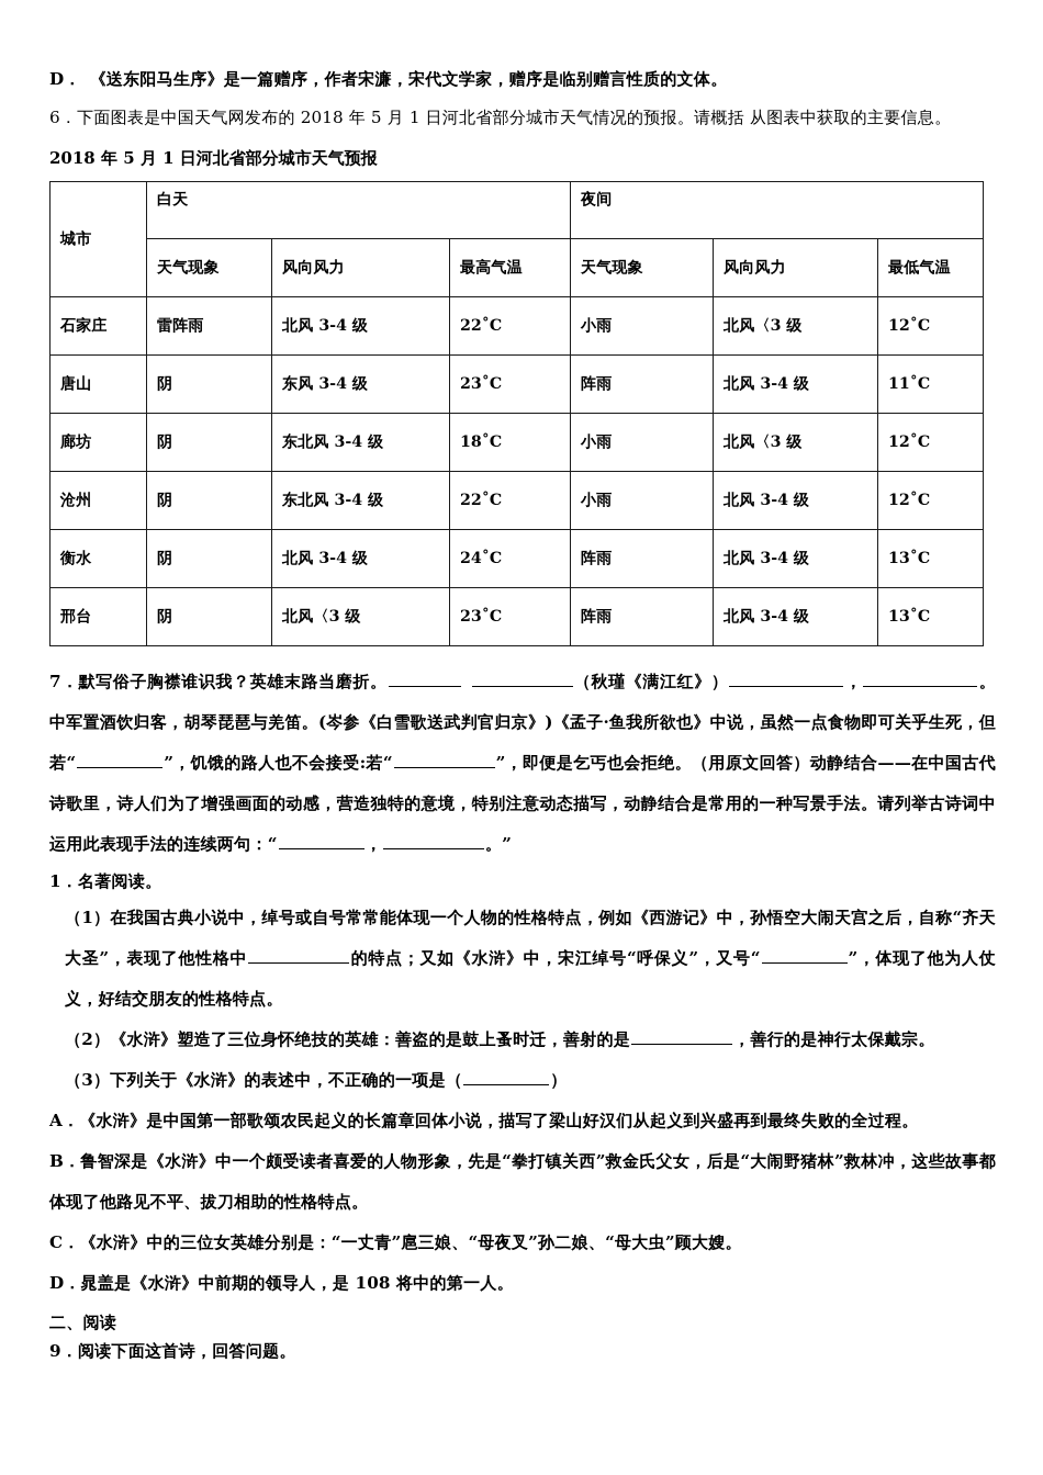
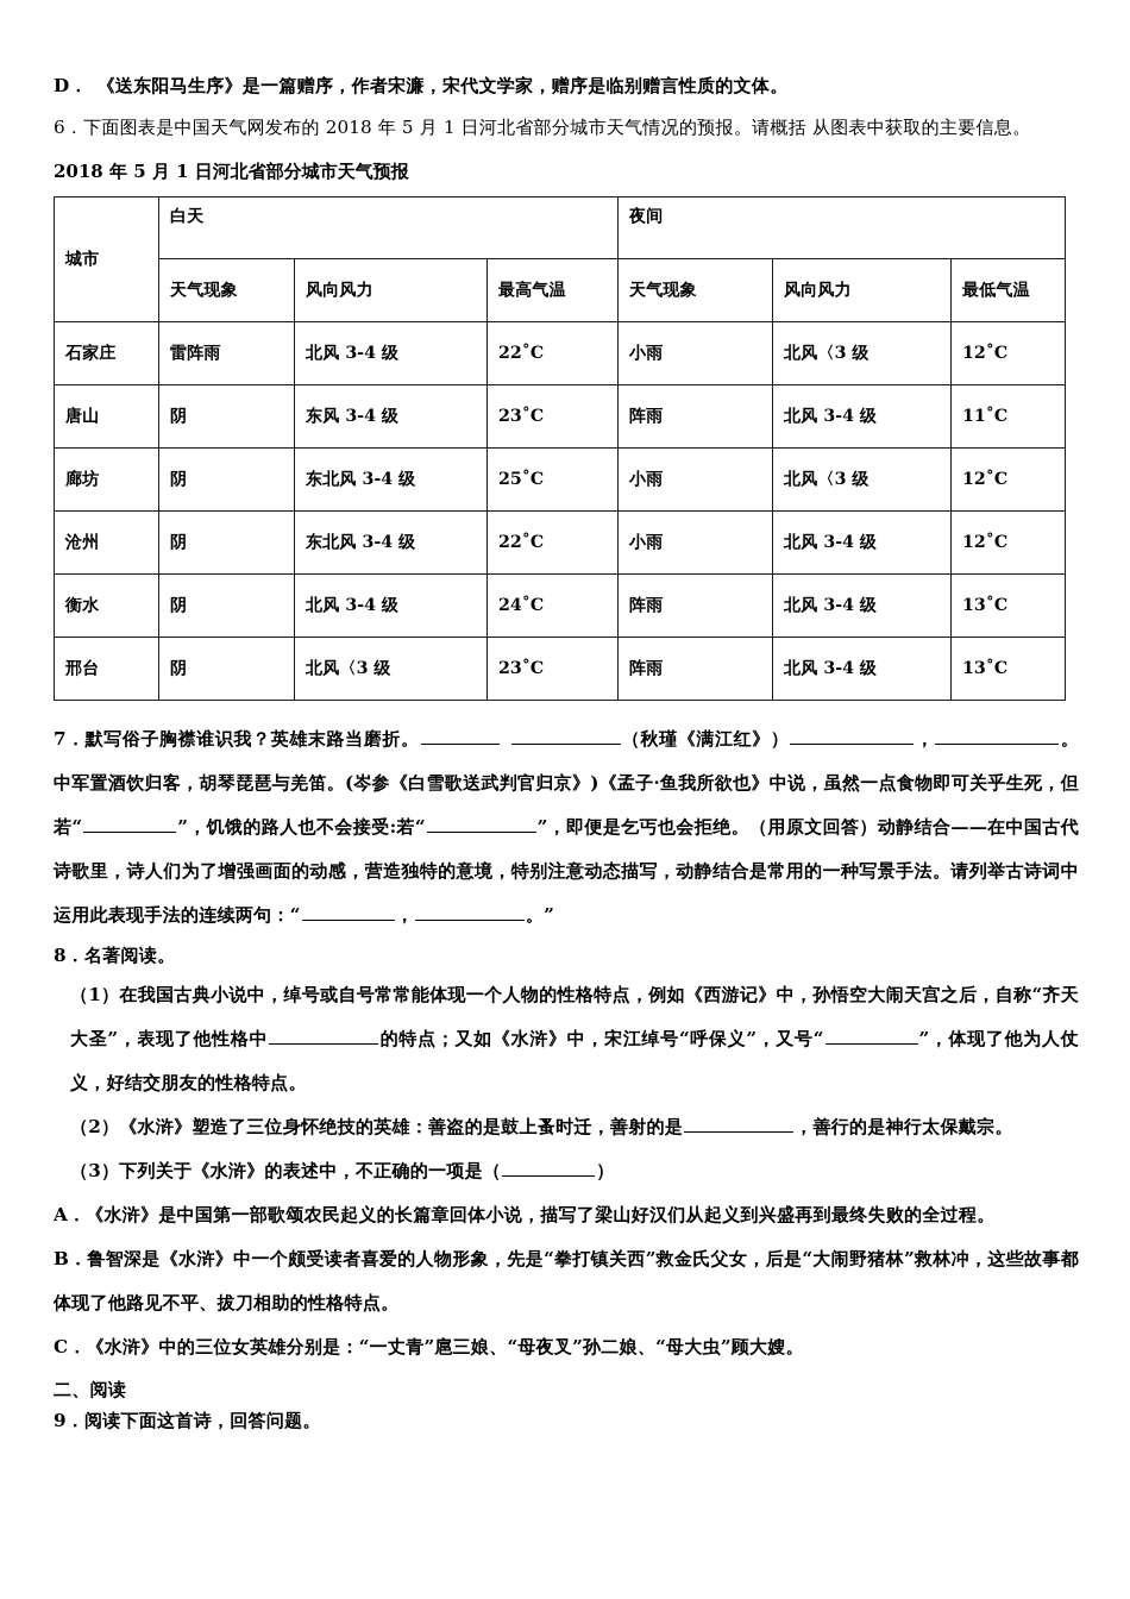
  D． 《送东阳马生序》是一篇赠序，作者宋濂，宋代文学家，赠序是临别赠言性质的文体。
  6．下面图表是中国天气网发布的 2018 年 5 月 1 日河北省部分城市天气情况的预报。请概括 从图表中获取的主要信息。
  2018 年 5 月 1 日河北省部分城市天气预报
  城市	白天	夜间
  天气现象	风向风力	最高气温	天气现象	风向风力	最低气温
  石家庄	雷阵雨	北风 3-4 级	22˚C	小雨	北风〈3 级	12˚C
  唐山	阴	东风 3-4 级	23˚C	阵雨	北风 3-4 级	11˚C
- 廊坊	阴	东北风 3-4 级	18˚C	小雨	北风〈3 级	12˚C
+ 廊坊	阴	东北风 3-4 级	25˚C	小雨	北风〈3 级	12˚C
  沧州	阴	东北风 3-4 级	22˚C	小雨	北风 3-4 级	12˚C
  衡水	阴	北风 3-4 级	24˚C	阵雨	北风 3-4 级	13˚C
  邢台	阴	北风〈3 级	23˚C	阵雨	北风 3-4 级	13˚C
  7．默写俗子胸襟谁识我？英雄末路当磨折。 （秋瑾《满江红》） ， 。中军置酒饮归客，胡琴琵琶与羌笛。(岑参《白雪歌送武判官归京》)《孟子·鱼我所欲也》中说，虽然一点食物即可关乎生死，但若“ ”，饥饿的路人也不会接受:若“ ”，即便是乞丐也会拒绝。（用原文回答）动静结合——在中国古代诗歌里，诗人们为了增强画面的动感，营造独特的意境，特别注意动态描写，动静结合是常用的一种写景手法。请列举古诗词中运用此表现手法的连续两句：“ ， 。”
- 1．名著阅读。
+ 8．名著阅读。
  （1）在我国古典小说中，绰号或自号常常能体现一个人物的性格特点，例如《西游记》中，孙悟空大闹天宫之后，自称“齐天大圣”，表现了他性格中 的特点；又如《水浒》中，宋江绰号“呼保义”，又号“ ”，体现了他为人仗义，好结交朋友的性格特点。
  （2）《水浒》塑造了三位身怀绝技的英雄：善盗的是鼓上蚤时迁，善射的是 ，善行的是神行太保戴宗。
  （3）下列关于《水浒》的表述中，不正确的一项是（ ）
  A．《水浒》是中国第一部歌颂农民起义的长篇章回体小说，描写了梁山好汉们从起义到兴盛再到最终失败的全过程。
  B．鲁智深是《水浒》中一个颇受读者喜爱的人物形象，先是“拳打镇关西”救金氏父女，后是“大闹野猪林”救林冲，这些故事都体现了他路见不平、拔刀相助的性格特点。
  C．《水浒》中的三位女英雄分别是：“一丈青”扈三娘、“母夜叉”孙二娘、“母大虫”顾大嫂。
- D．晁盖是《水浒》中前期的领导人，是 108 将中的第一人。
  二、阅读
  9．阅读下面这首诗，回答问题。
